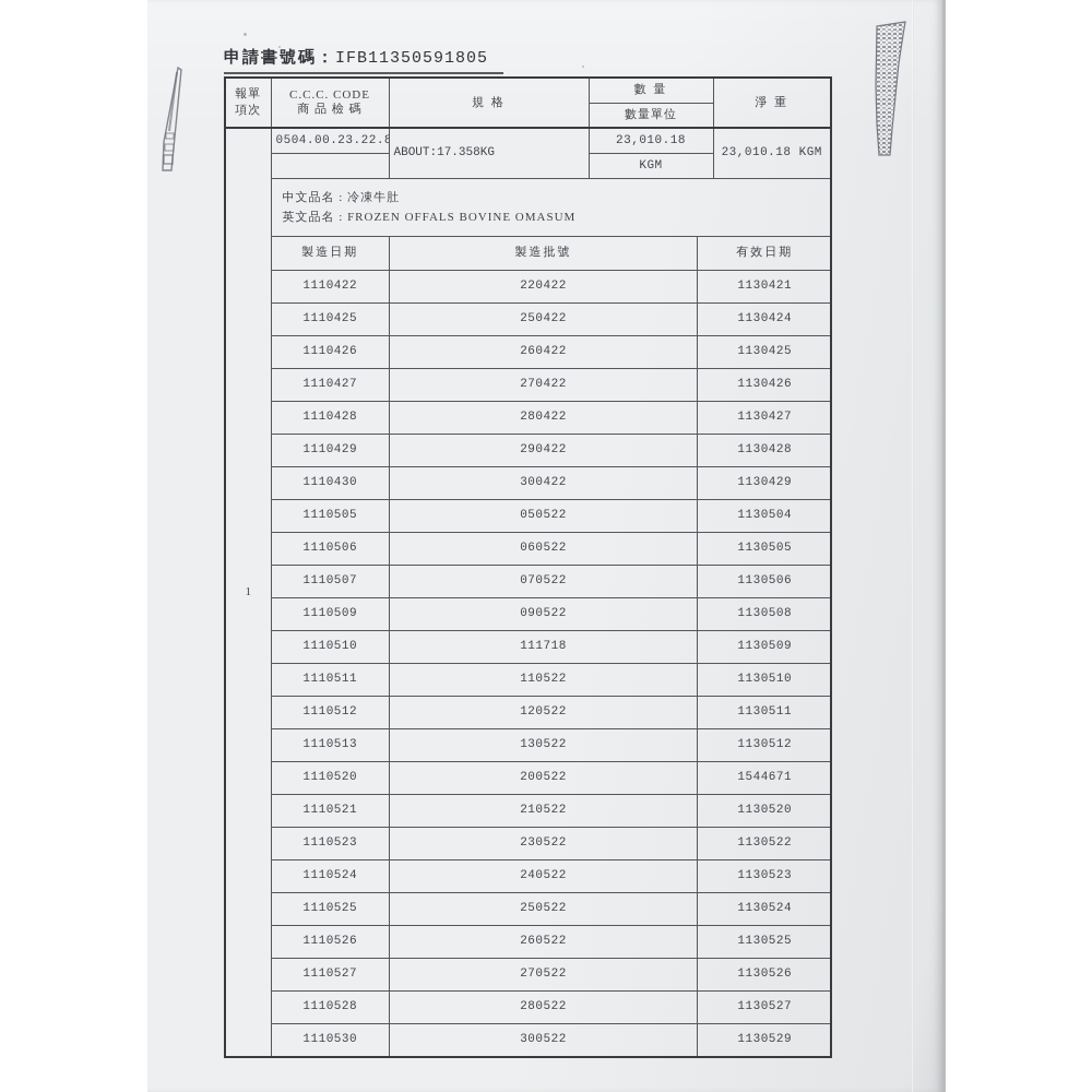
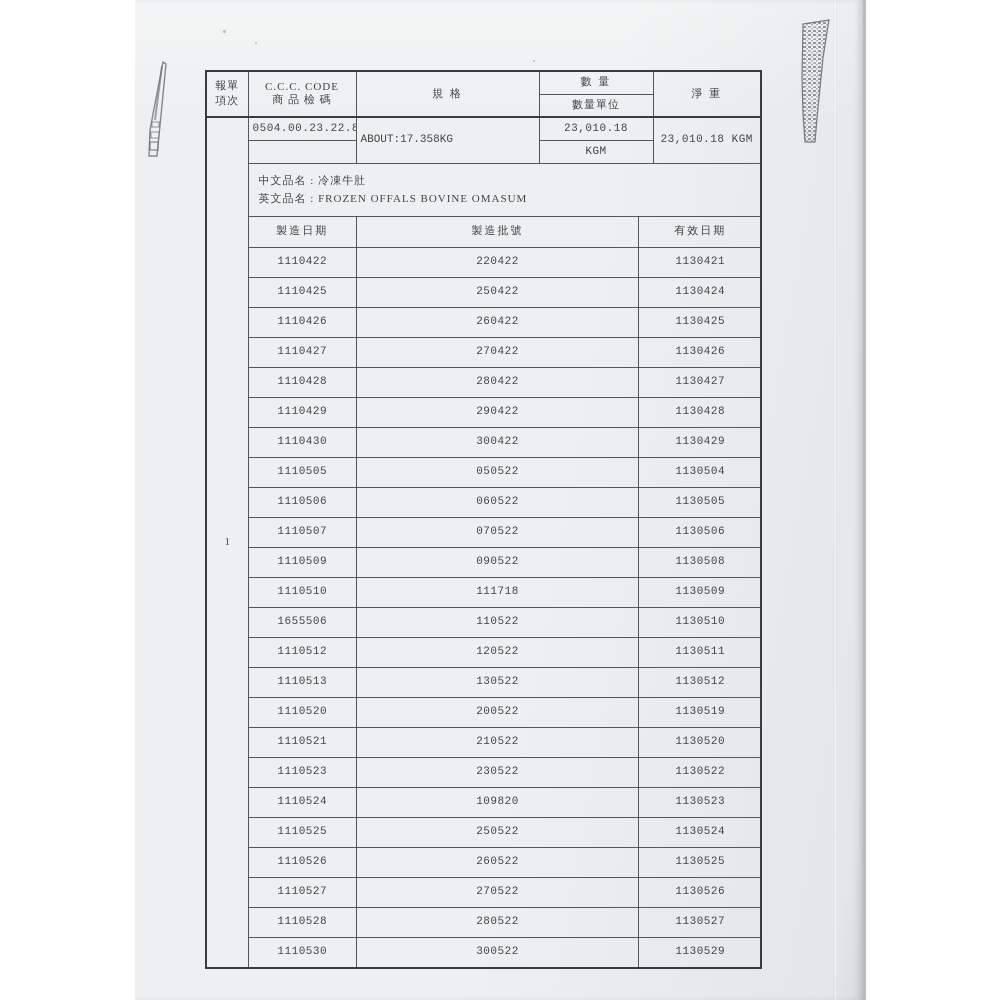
- 申請書號碼：IFB11350591805
  報單 項次	C.C.C. CODE 商 品 檢 碼	規 格	數 量	淨 重
  數量單位
  1	0504.00.23.22.8	ABOUT:17.358KG	23,010.18	23,010.18 KGM
  	KGM
  中文品名 : 冷凍牛肚 英文品名 : FROZEN OFFALS BOVINE OMASUM
  製造日期	製造批號	有效日期
  1110422	220422	1130421
  1110425	250422	1130424
  1110426	260422	1130425
  1110427	270422	1130426
  1110428	280422	1130427
  1110429	290422	1130428
  1110430	300422	1130429
  1110505	050522	1130504
  1110506	060522	1130505
  1110507	070522	1130506
  1110509	090522	1130508
  1110510	111718	1130509
- 1110511	110522	1130510
+ 1655506	110522	1130510
  1110512	120522	1130511
  1110513	130522	1130512
- 1110520	200522	1544671
+ 1110520	200522	1130519
  1110521	210522	1130520
  1110523	230522	1130522
- 1110524	240522	1130523
+ 1110524	109820	1130523
  1110525	250522	1130524
  1110526	260522	1130525
  1110527	270522	1130526
  1110528	280522	1130527
  1110530	300522	1130529
